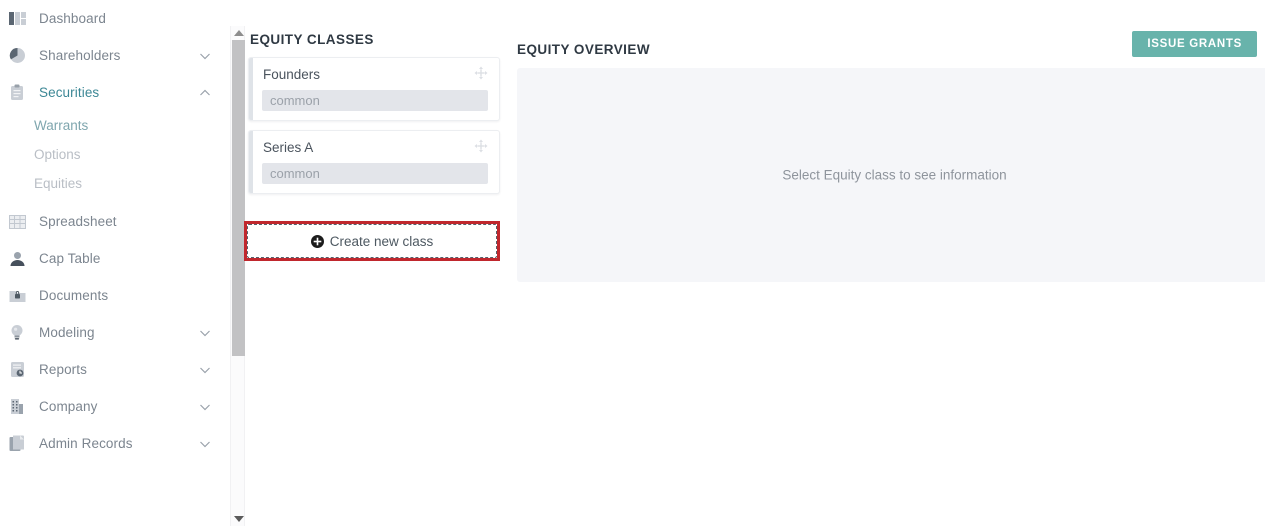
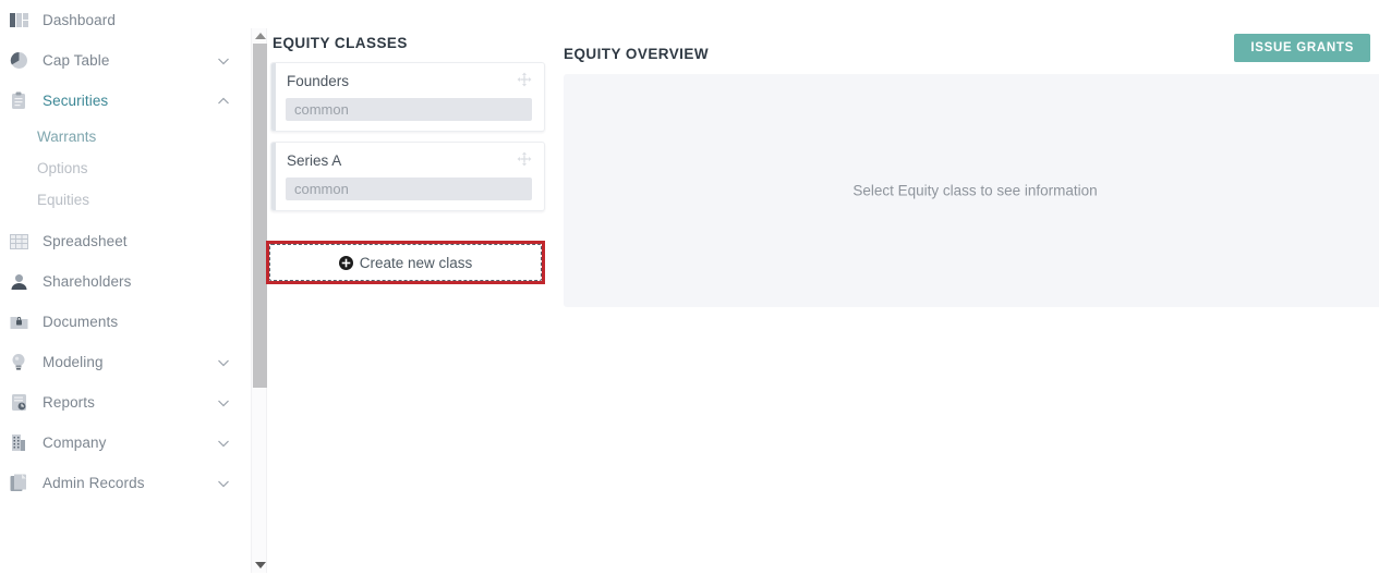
  Dashboard
- Shareholders
+ Cap Table
  Securities
  Warrants
  Options
  Equities
  Spreadsheet
- Cap Table
+ Shareholders
  Documents
  Modeling
  Reports
  Company
  Admin Records
  EQUITY CLASSES
  Founders
  common
  Series A
  common
  Create new class
  EQUITY OVERVIEW
  Select Equity class to see information
  ISSUE GRANTS
